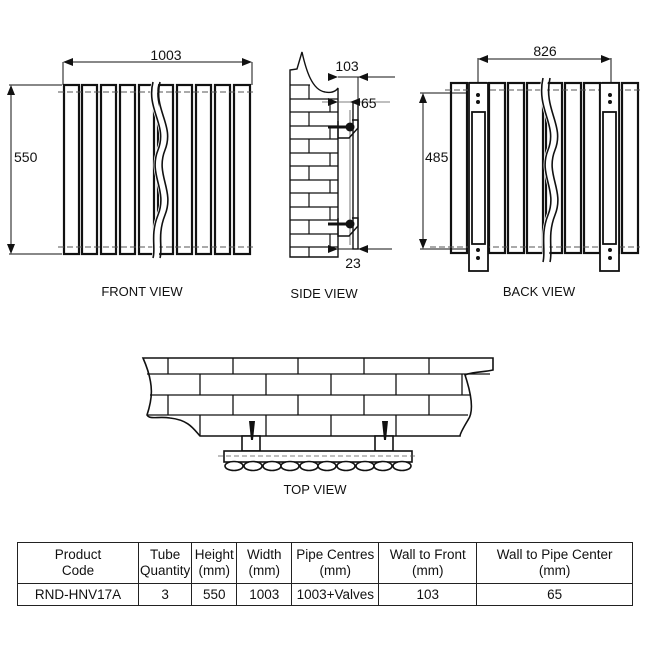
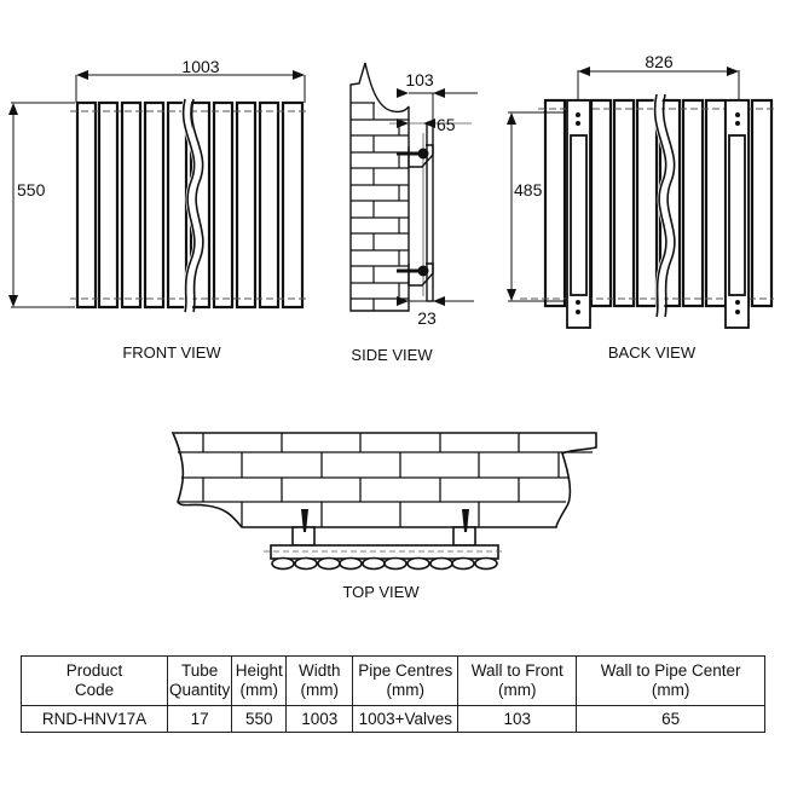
  1003
  550
  FRONT VIEW
  103
  65
  23
  SIDE VIEW
  826
  485
  BACK VIEW
  TOP VIEW
  ProductCode	TubeQuantity	Height(mm)	Width(mm)	Pipe Centres(mm)	Wall to Front(mm)	Wall to Pipe Center(mm)
- RND-HNV17A	3	550	1003	1003+Valves	103	65
+ RND-HNV17A	17	550	1003	1003+Valves	103	65
